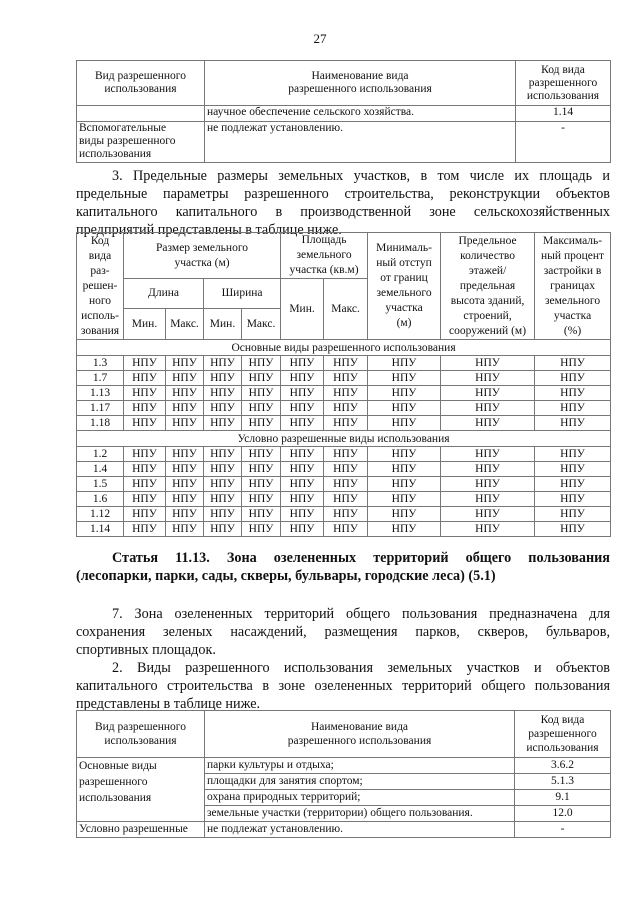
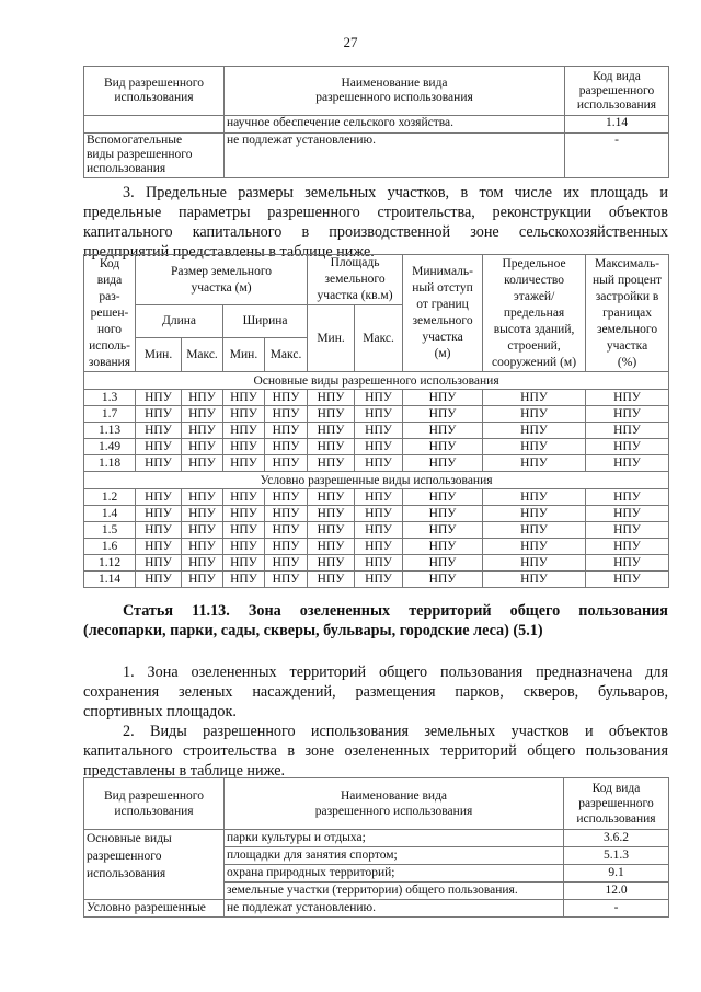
  27
  Вид разрешенного использования	Наименование вида разрешенного использования	Код вида разрешенного использования
  	научное обеспечение сельского хозяйства.	1.14
  Вспомогательные виды разрешенного использования	не подлежат установлению.	-
  3. Предельные размеры земельных участков, в том числе их площадь и
  предельные параметры разрешенного строительства, реконструкции объектов
  капитального капитального в производственной зоне сельскохозяйственных
  предприятий представлены в таблице ниже.
  Код вида раз- решен- ного исполь- зования	Размер земельного участка (м)	Площадь земельного участка (кв.м)	Минималь- ный отступ от границ земельного участка (м)	Предельное количество этажей/ предельная высота зданий, строений, сооружений (м)	Максималь- ный процент застройки в границах земельного участка (%)
  Длина	Ширина	Мин.	Макс.
  Мин.	Макс.	Мин.	Макс.
  Основные виды разрешенного использования
  1.3	НПУ	НПУ	НПУ	НПУ	НПУ	НПУ	НПУ	НПУ	НПУ
  1.7	НПУ	НПУ	НПУ	НПУ	НПУ	НПУ	НПУ	НПУ	НПУ
  1.13	НПУ	НПУ	НПУ	НПУ	НПУ	НПУ	НПУ	НПУ	НПУ
- 1.17	НПУ	НПУ	НПУ	НПУ	НПУ	НПУ	НПУ	НПУ	НПУ
+ 1.49	НПУ	НПУ	НПУ	НПУ	НПУ	НПУ	НПУ	НПУ	НПУ
  1.18	НПУ	НПУ	НПУ	НПУ	НПУ	НПУ	НПУ	НПУ	НПУ
  Условно разрешенные виды использования
  1.2	НПУ	НПУ	НПУ	НПУ	НПУ	НПУ	НПУ	НПУ	НПУ
  1.4	НПУ	НПУ	НПУ	НПУ	НПУ	НПУ	НПУ	НПУ	НПУ
  1.5	НПУ	НПУ	НПУ	НПУ	НПУ	НПУ	НПУ	НПУ	НПУ
  1.6	НПУ	НПУ	НПУ	НПУ	НПУ	НПУ	НПУ	НПУ	НПУ
  1.12	НПУ	НПУ	НПУ	НПУ	НПУ	НПУ	НПУ	НПУ	НПУ
  1.14	НПУ	НПУ	НПУ	НПУ	НПУ	НПУ	НПУ	НПУ	НПУ
  Статья 11.13. Зона озелененных территорий общего пользования
  (лесопарки, парки, сады, скверы, бульвары, городские леса) (5.1)
- 7. Зона озелененных территорий общего пользования предназначена для
+ 1. Зона озелененных территорий общего пользования предназначена для
  сохранения зеленых насаждений, размещения парков, скверов, бульваров,
  спортивных площадок.
  2. Виды разрешенного использования земельных участков и объектов
  капитального строительства в зоне озелененных территорий общего пользования
  представлены в таблице ниже.
  Вид разрешенного использования	Наименование вида разрешенного использования	Код вида разрешенного использования
  Основные виды разрешенного использования	парки культуры и отдыха;	3.6.2
  площадки для занятия спортом;	5.1.3
  охрана природных территорий;	9.1
  земельные участки (территории) общего пользования.	12.0
  Условно разрешенные	не подлежат установлению.	-
